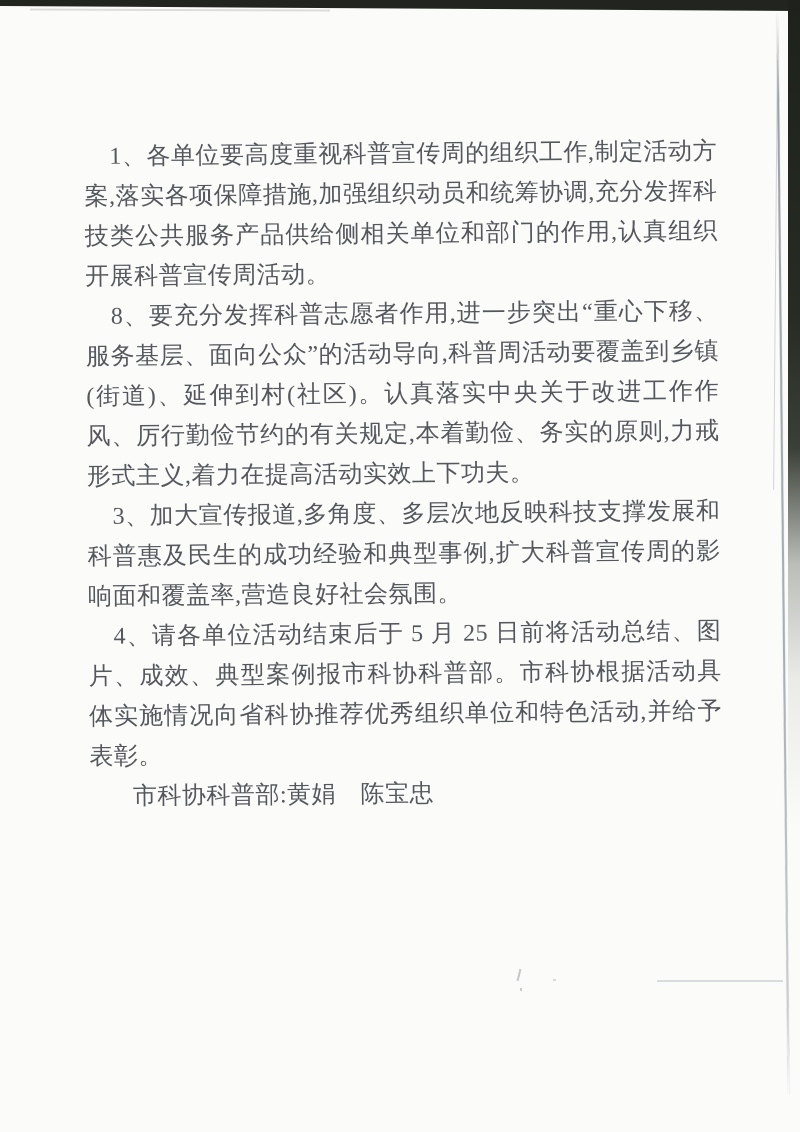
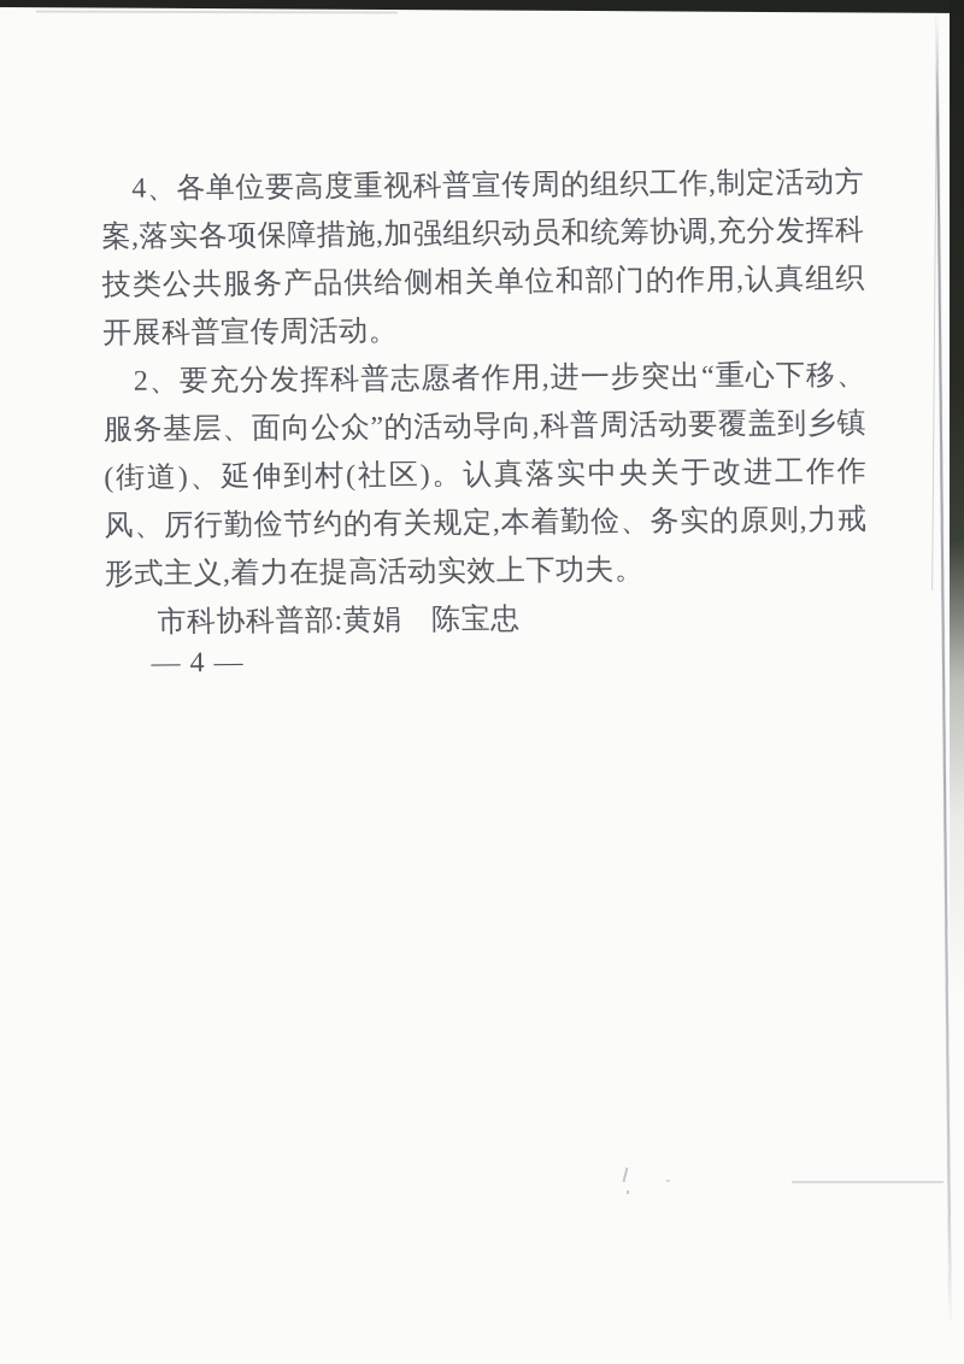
- 1、各单位要高度重视科普宣传周的组织工作,制定活动方案,落实各项保障措施,加强组织动员和统筹协调,充分发挥科技类公共服务产品供给侧相关单位和部门的作用,认真组织开展科普宣传周活动。
+ 4、各单位要高度重视科普宣传周的组织工作,制定活动方案,落实各项保障措施,加强组织动员和统筹协调,充分发挥科技类公共服务产品供给侧相关单位和部门的作用,认真组织开展科普宣传周活动。
- 8、要充分发挥科普志愿者作用,进一步突出“重心下移、服务基层、面向公众”的活动导向,科普周活动要覆盖到乡镇(街道)、延伸到村(社区)。认真落实中央关于改进工作作风、厉行勤俭节约的有关规定,本着勤俭、务实的原则,力戒形式主义,着力在提高活动实效上下功夫。
+ 2、要充分发挥科普志愿者作用,进一步突出“重心下移、服务基层、面向公众”的活动导向,科普周活动要覆盖到乡镇(街道)、延伸到村(社区)。认真落实中央关于改进工作作风、厉行勤俭节约的有关规定,本着勤俭、务实的原则,力戒形式主义,着力在提高活动实效上下功夫。
- 3、加大宣传报道,多角度、多层次地反映科技支撑发展和科普惠及民生的成功经验和典型事例,扩大科普宣传周的影响面和覆盖率,营造良好社会氛围。
- 4、请各单位活动结束后于 5 月 25 日前将活动总结、图片、成效、典型案例报市科协科普部。市科协根据活动具体实施情况向省科协推荐优秀组织单位和特色活动,并给予表彰。
  市科协科普部:黄娟 陈宝忠
+ — 4 —
